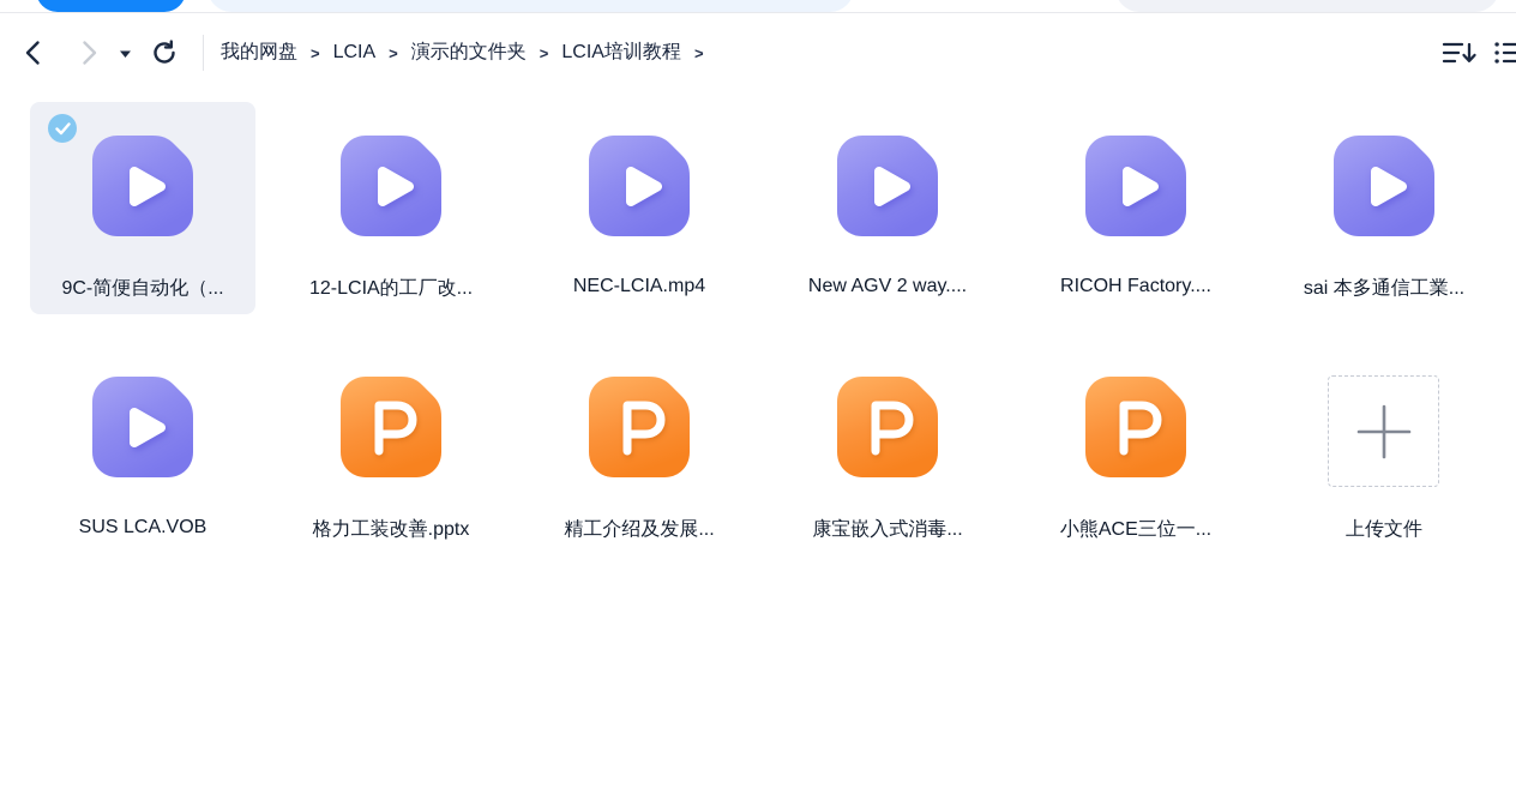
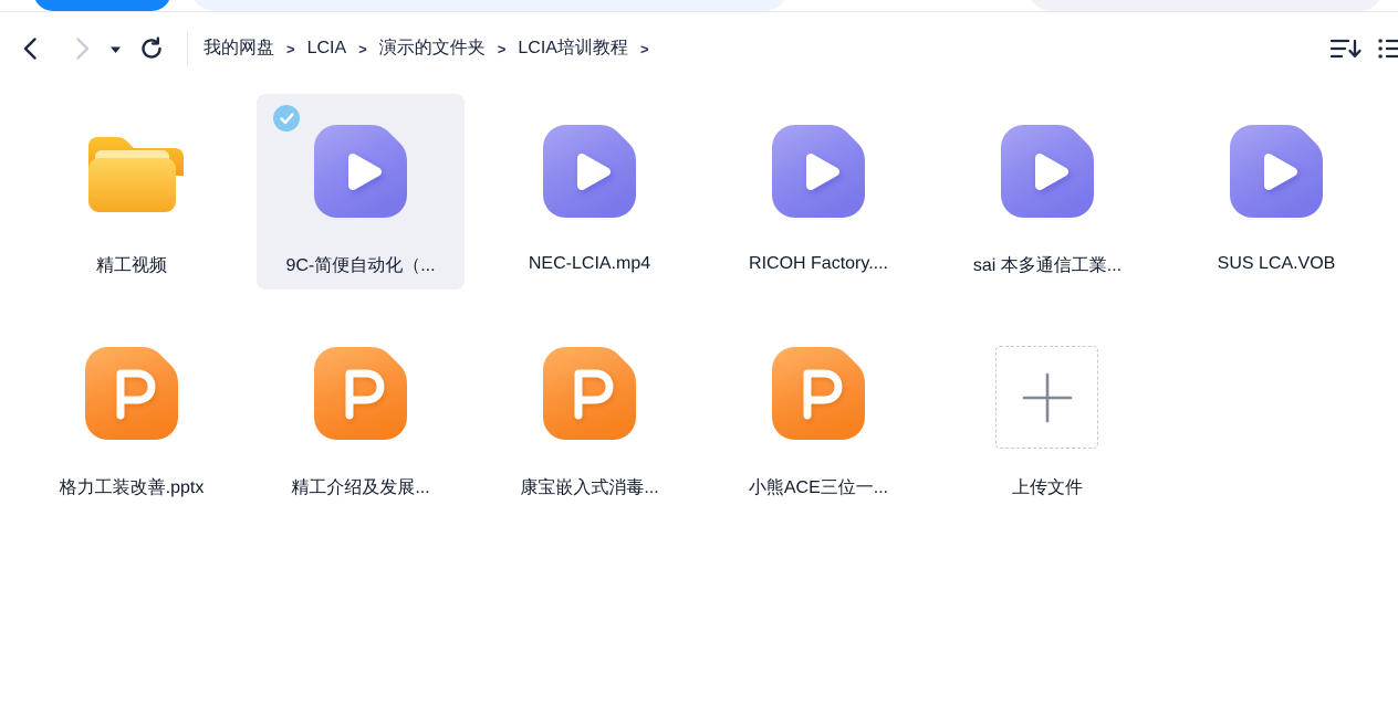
  我的网盘
  >
  LCIA
  >
  演示的文件夹
  >
  LCIA培训教程
  >
+ 精工视频
  9C-简便自动化（...
- 12-LCIA的工厂改...
  NEC-LCIA.mp4
- New AGV 2 way....
  RICOH Factory....
  sai 本多通信工業...
  SUS LCA.VOB
  格力工装改善.pptx
  精工介绍及发展...
  康宝嵌入式消毒...
  小熊ACE三位一...
  上传文件
